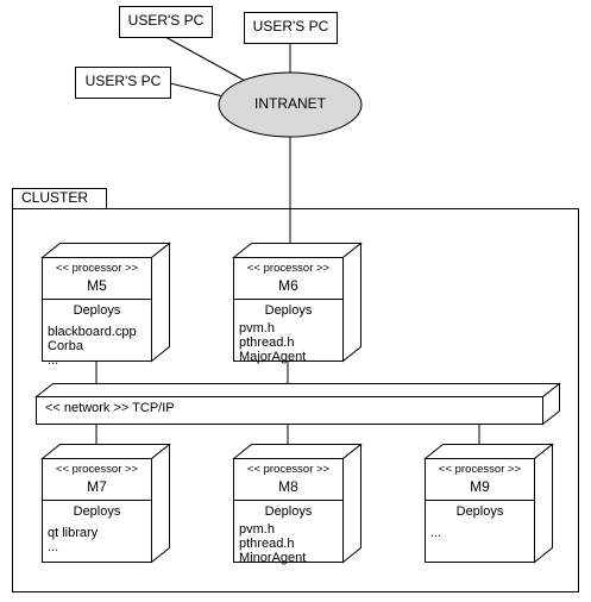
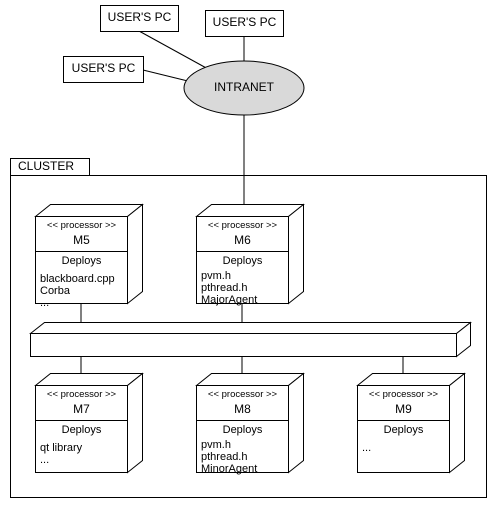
  USER'S PC
  USER'S PC
  USER'S PC
  INTRANET
  CLUSTER
- << network >> TCP/IP
  << processor >>
  M5
  Deploys
  blackboard.cpp
  Corba
  ...
  << processor >>
  M6
  Deploys
  pvm.h
  pthread.h
  MajorAgent
  << processor >>
  M7
  Deploys
  qt library
  ...
  << processor >>
  M8
  Deploys
  pvm.h
  pthread.h
  MinorAgent
  << processor >>
  M9
  Deploys
  ...
